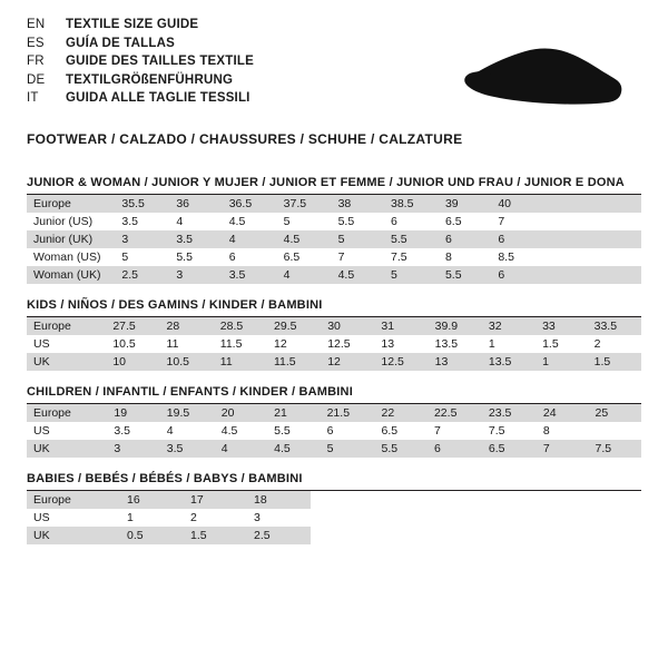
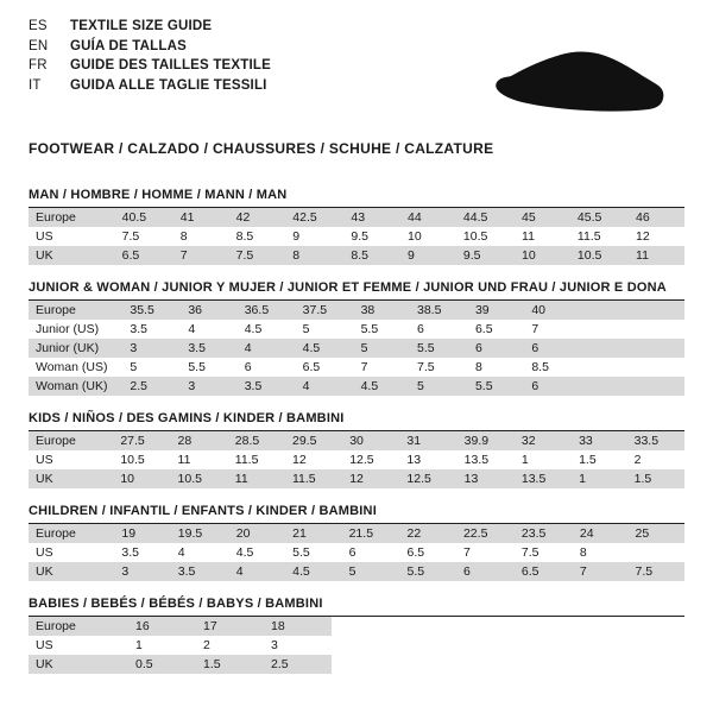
- EN
+ ES
  TEXTILE SIZE GUIDE
- ES
+ EN
  GUÍA DE TALLAS
  FR
  GUIDE DES TAILLES TEXTILE
- DE
- TEXTILGRÖßENFÜHRUNG
  IT
  GUIDA ALLE TAGLIE TESSILI
  FOOTWEAR / CALZADO / CHAUSSURES / SCHUHE / CALZATURE
+ MAN / HOMBRE / HOMME / MANN / MAN
+ Europe	40.5	41	42	42.5	43	44	44.5	45	45.5	46
+ US	7.5	8	8.5	9	9.5	10	10.5	11	11.5	12
+ UK	6.5	7	7.5	8	8.5	9	9.5	10	10.5	11
  JUNIOR & WOMAN / JUNIOR Y MUJER / JUNIOR ET FEMME / JUNIOR UND FRAU / JUNIOR E DONA
  Europe	35.5	36	36.5	37.5	38	38.5	39	40
  Junior (US)	3.5	4	4.5	5	5.5	6	6.5	7
  Junior (UK)	3	3.5	4	4.5	5	5.5	6	6
  Woman (US)	5	5.5	6	6.5	7	7.5	8	8.5
  Woman (UK)	2.5	3	3.5	4	4.5	5	5.5	6
  KIDS / NIÑOS / DES GAMINS / KINDER / BAMBINI
  Europe	27.5	28	28.5	29.5	30	31	39.9	32	33	33.5
  US	10.5	11	11.5	12	12.5	13	13.5	1	1.5	2
  UK	10	10.5	11	11.5	12	12.5	13	13.5	1	1.5
  CHILDREN / INFANTIL / ENFANTS / KINDER / BAMBINI
  Europe	19	19.5	20	21	21.5	22	22.5	23.5	24	25
  US	3.5	4	4.5	5.5	6	6.5	7	7.5	8
  UK	3	3.5	4	4.5	5	5.5	6	6.5	7	7.5
  BABIES / BEBÉS / BÉBÉS / BABYS / BAMBINI
  Europe	16	17	18
  US	1	2	3
  UK	0.5	1.5	2.5
